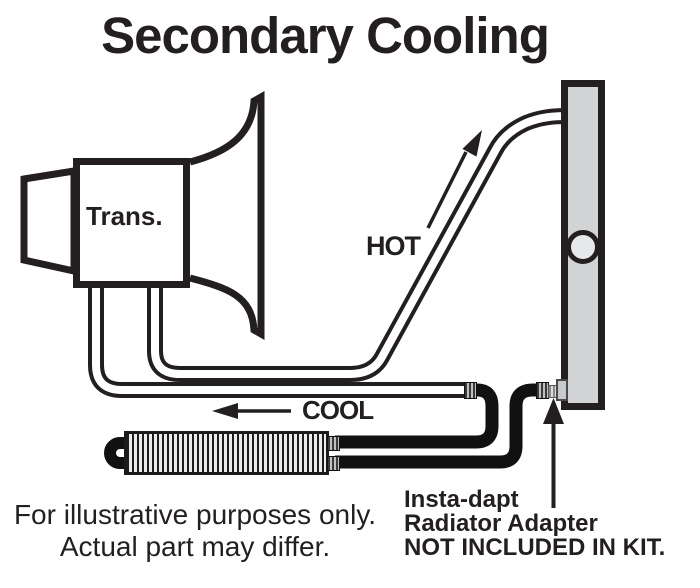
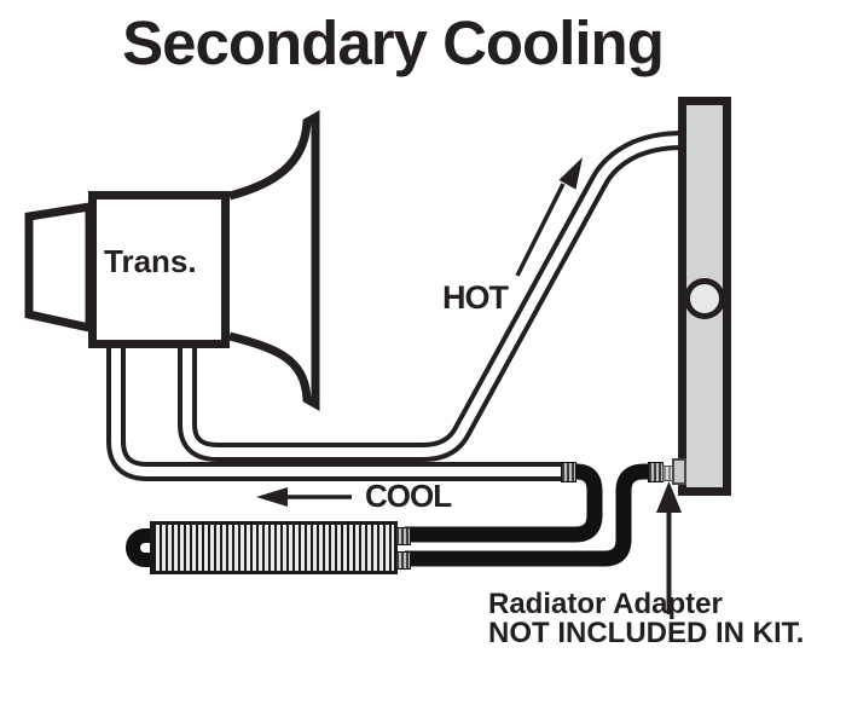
  Secondary Cooling
  Trans.
  HOT
  COOL
- For illustrative purposes only.
- Actual part may differ.
- Insta-dapt
  Radiator Adapter
  NOT INCLUDED IN KIT.
